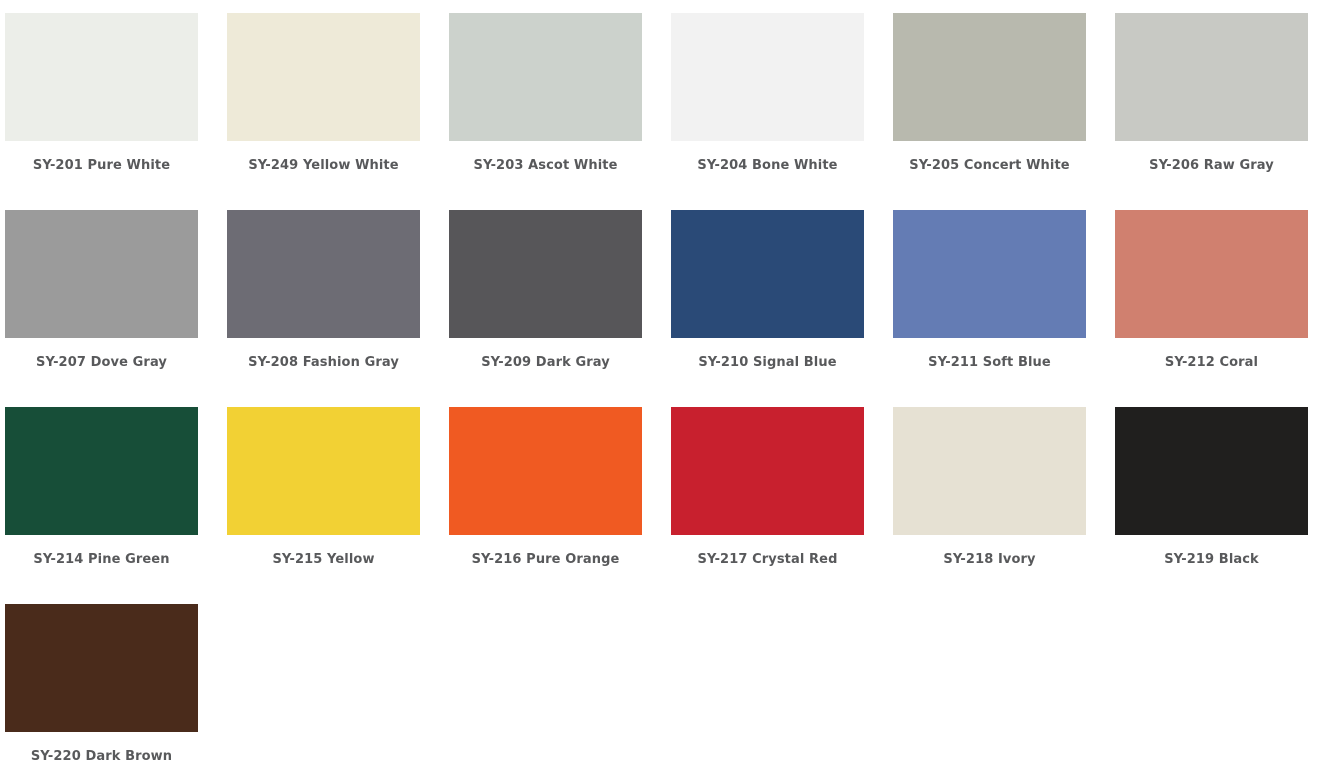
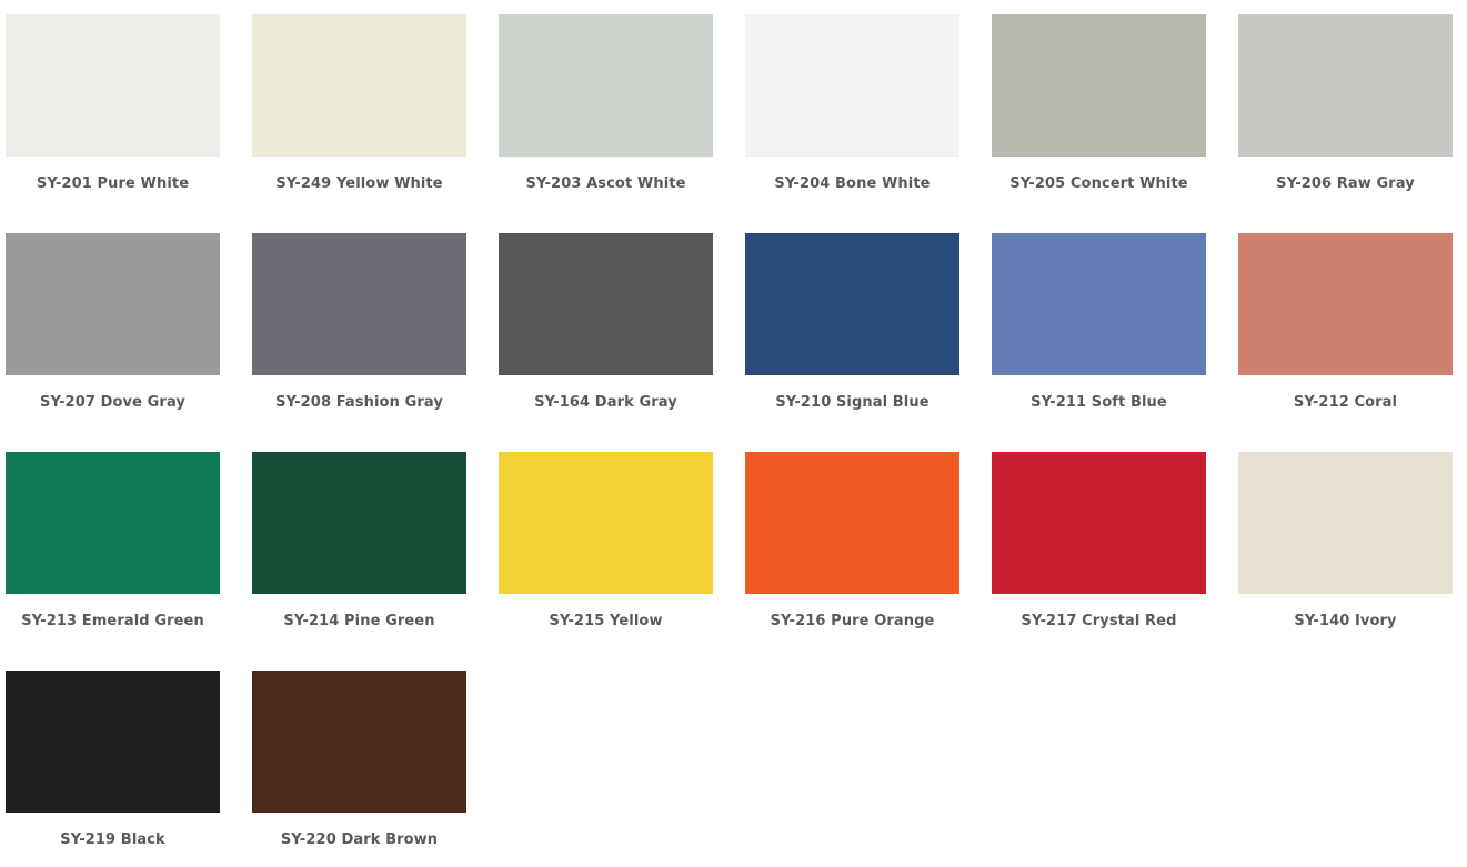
  SY-201 Pure White
  SY-249 Yellow White
  SY-203 Ascot White
  SY-204 Bone White
  SY-205 Concert White
  SY-206 Raw Gray
  SY-207 Dove Gray
  SY-208 Fashion Gray
- SY-209 Dark Gray
+ SY-164 Dark Gray
  SY-210 Signal Blue
  SY-211 Soft Blue
  SY-212 Coral
+ SY-213 Emerald Green
  SY-214 Pine Green
  SY-215 Yellow
  SY-216 Pure Orange
  SY-217 Crystal Red
- SY-218 Ivory
+ SY-140 Ivory
  SY-219 Black
  SY-220 Dark Brown
